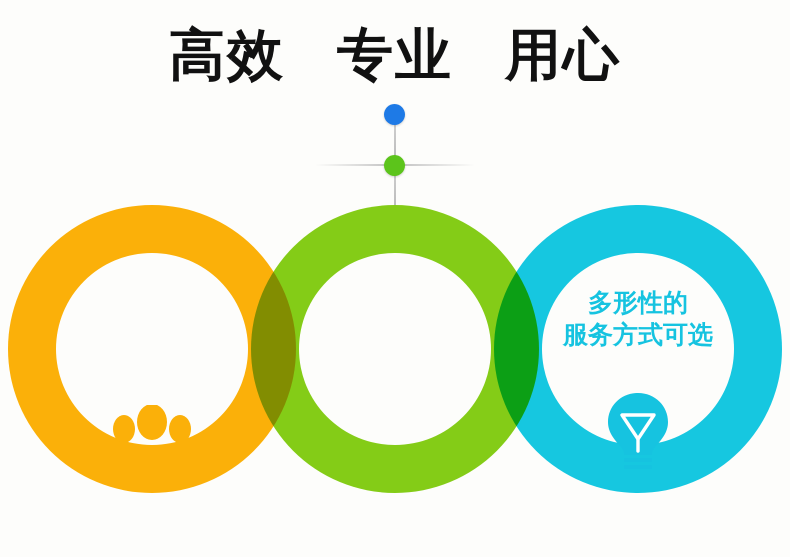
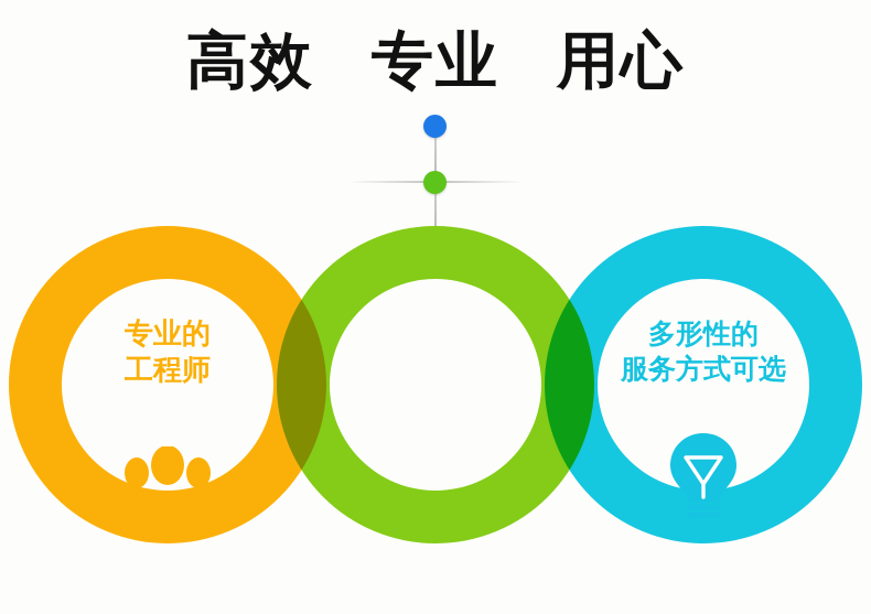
  高效 专业 用心
+ 专业的
+ 工程师
  多形性的
  服务方式可选
